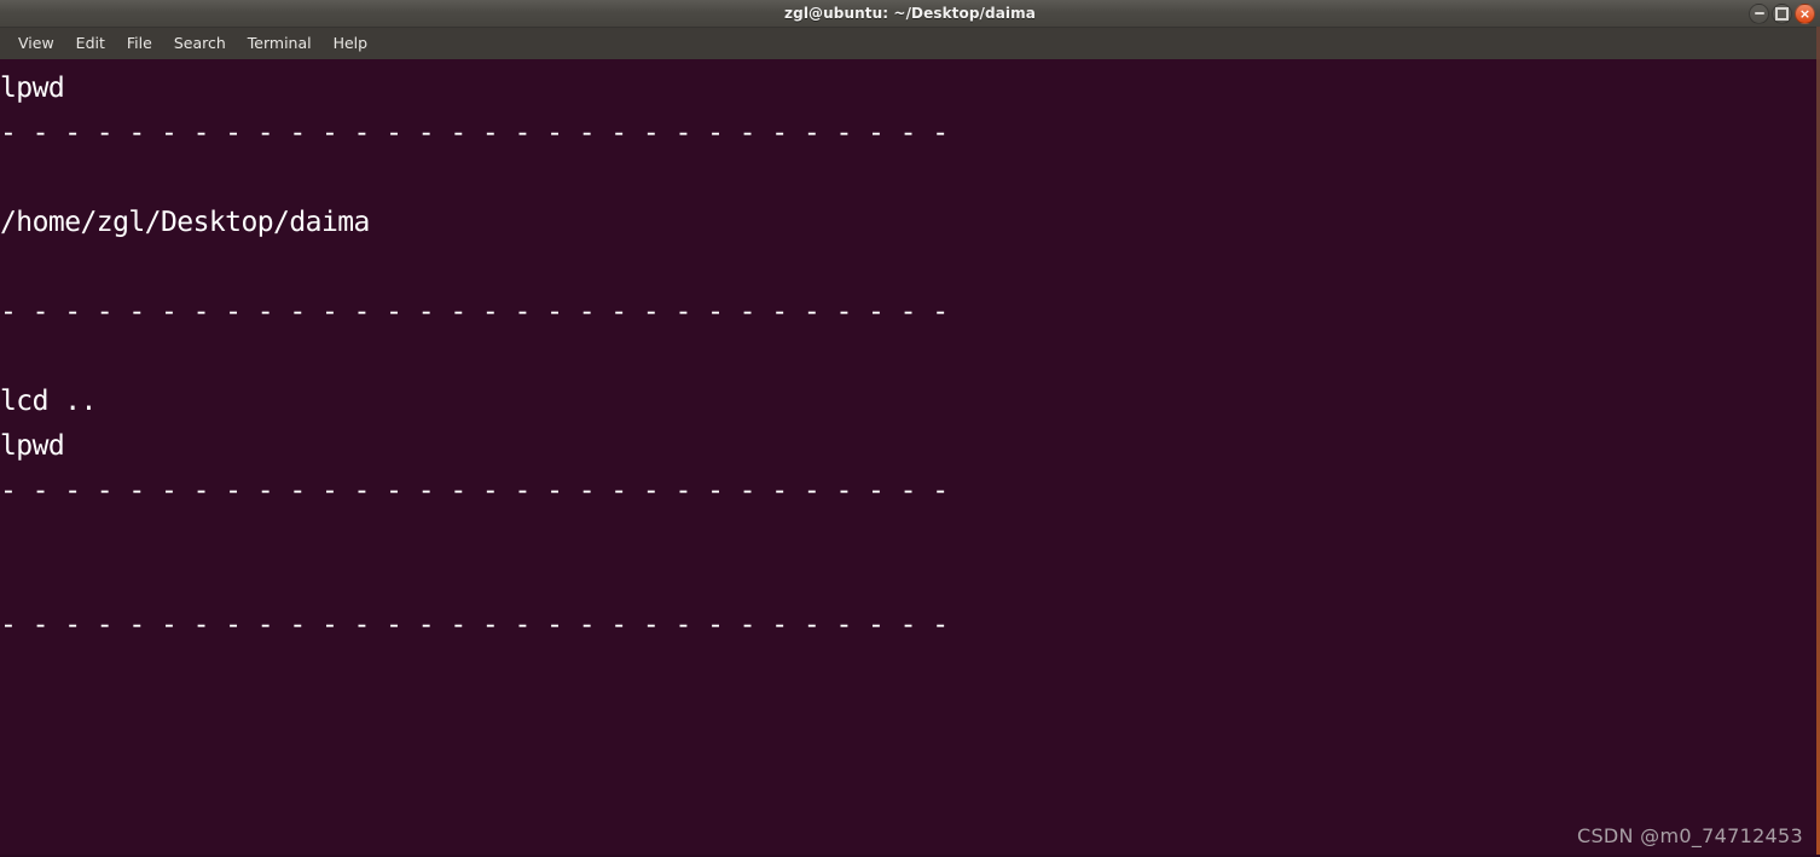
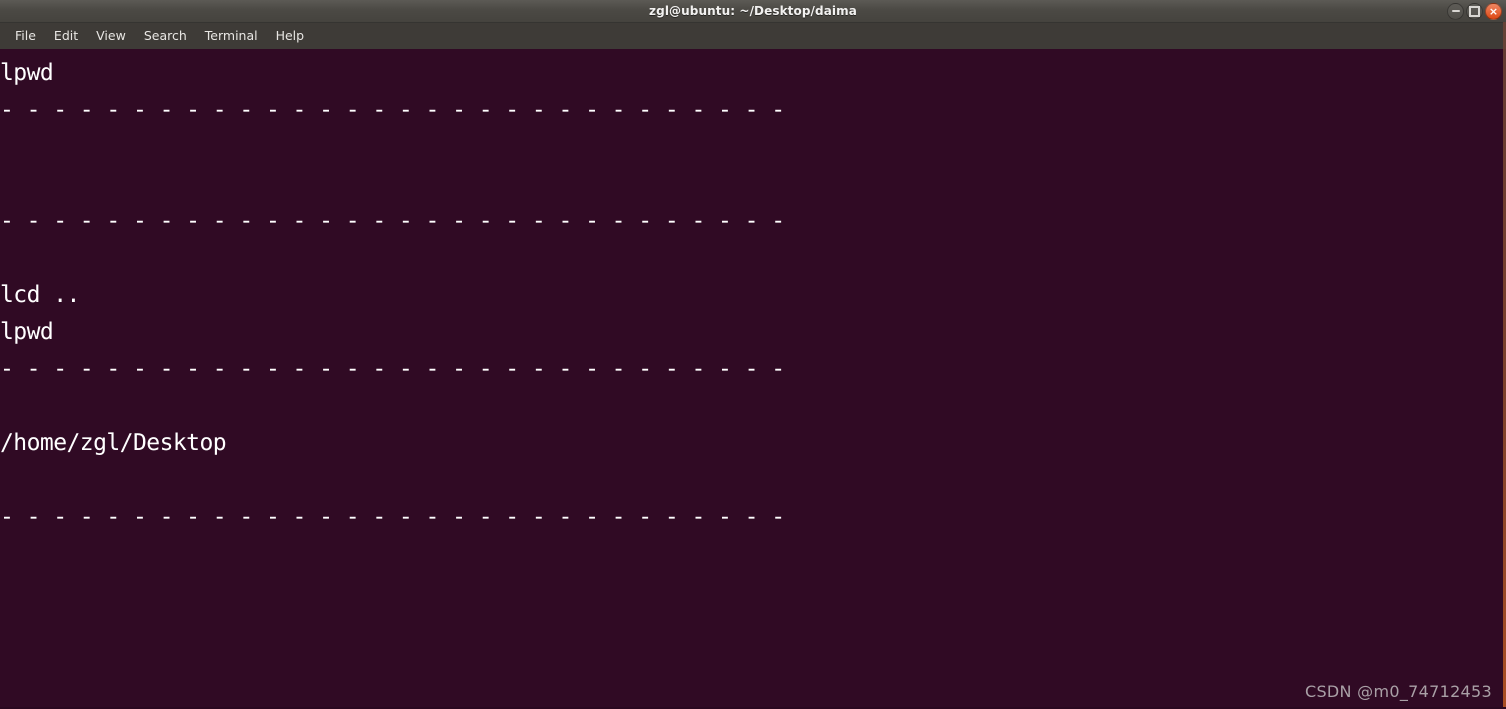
  zgl@ubuntu: ~/Desktop/daima
  ×
- View
+ File
  Edit
- File
+ View
  Search
  Terminal
  Help
  lpwd
  - - - - - - - - - - - - - - - - - - - - - - - - - - - - - -
- /home/zgl/Desktop/daima
  - - - - - - - - - - - - - - - - - - - - - - - - - - - - - -
  lcd ..
  lpwd
  - - - - - - - - - - - - - - - - - - - - - - - - - - - - - -
+ /home/zgl/Desktop
  - - - - - - - - - - - - - - - - - - - - - - - - - - - - - -
  CSDN @m0_74712453
